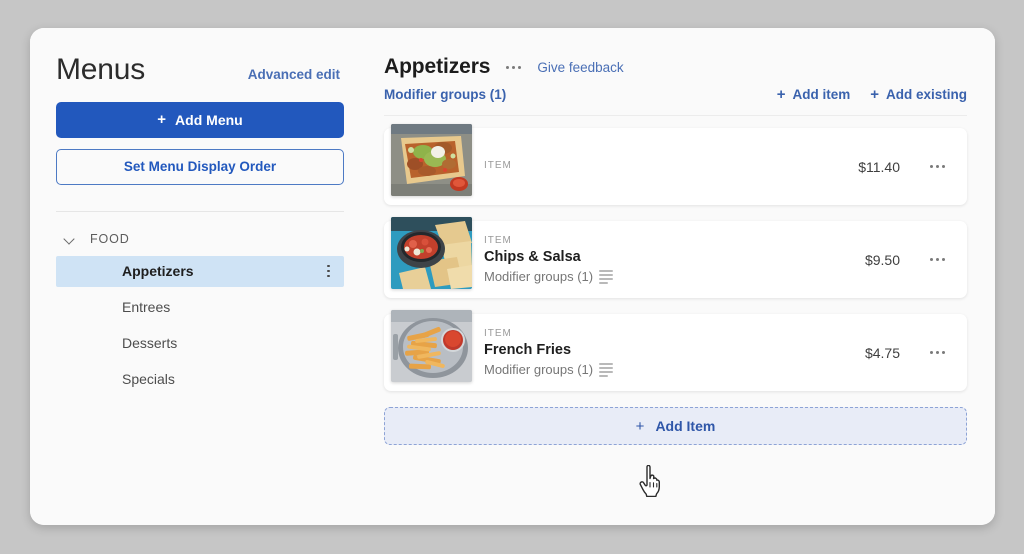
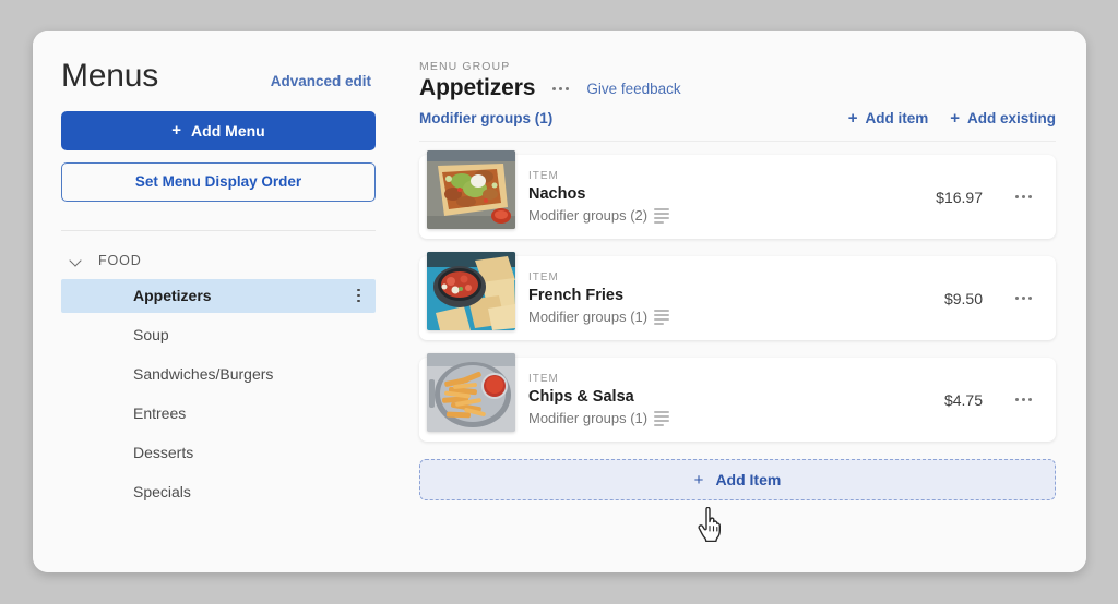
  Menus
  Advanced edit
  +
  Add Menu
  Set Menu Display Order
  FOOD
  Appetizers
+ Soup
+ Sandwiches/Burgers
  Entrees
  Desserts
  Specials
+ MENU GROUP
  Appetizers
  Give feedback
  Modifier groups (1)
  +
  Add item
  +
  Add existing
  ITEM
+ Nachos
+ Modifier groups (2)
- $11.40
+ $16.97
  ITEM
- Chips & Salsa
+ French Fries
  Modifier groups (1)
  $9.50
  ITEM
- French Fries
+ Chips & Salsa
  Modifier groups (1)
  $4.75
  +
  Add Item
